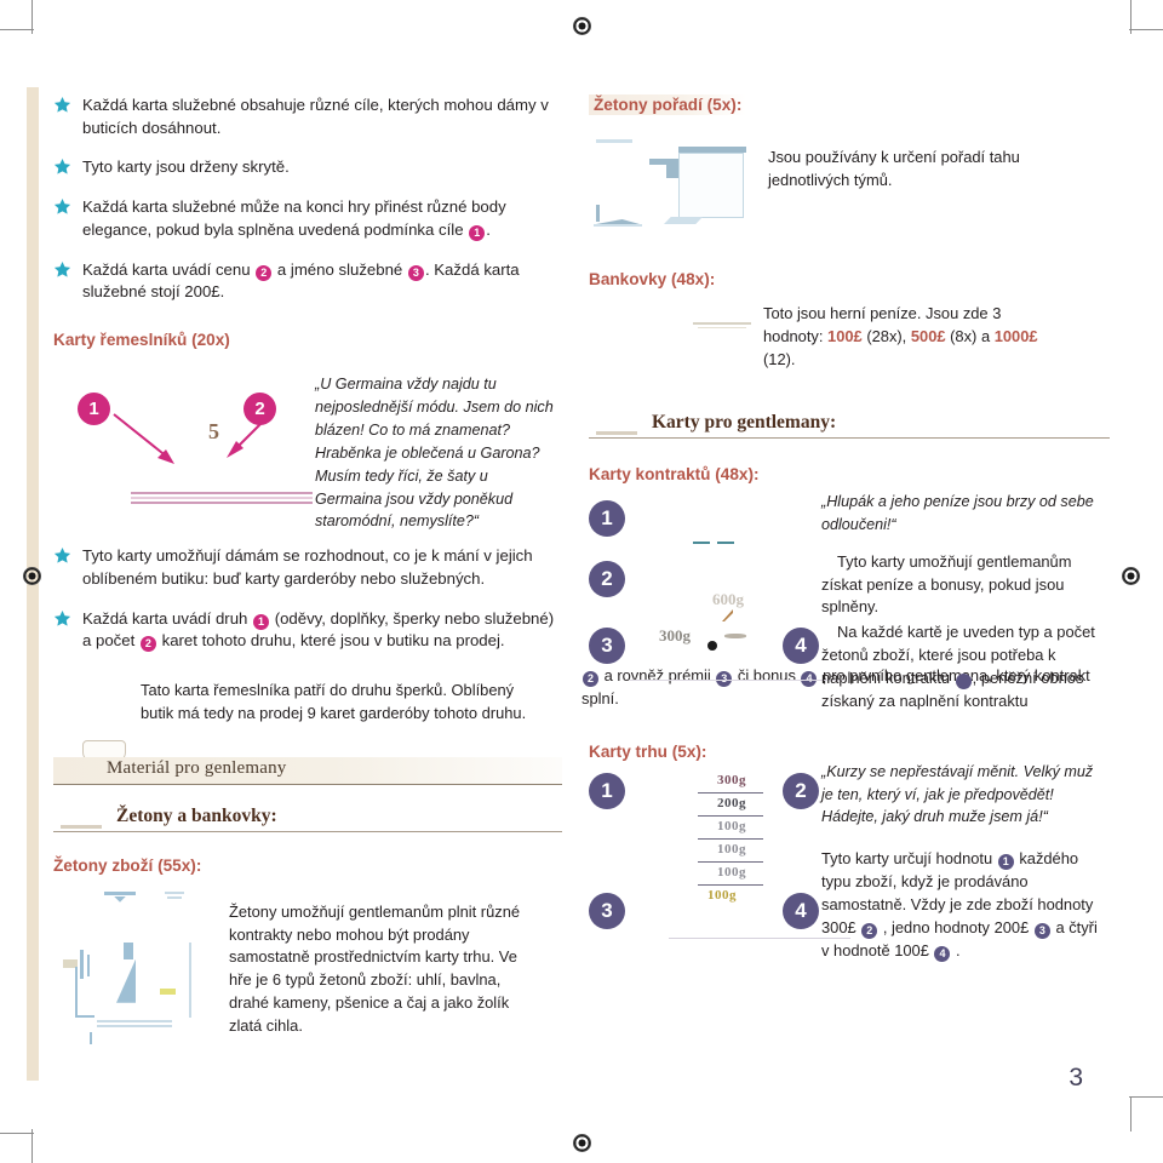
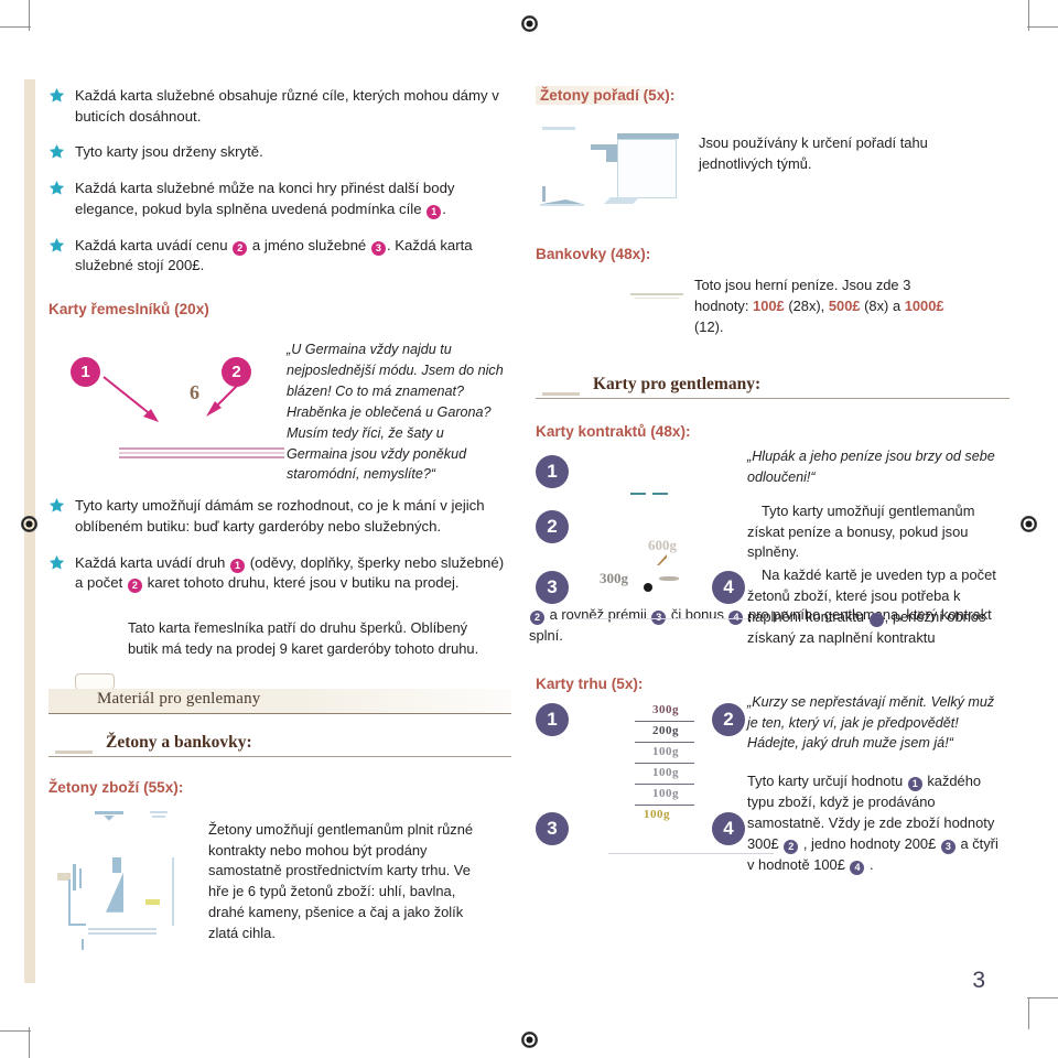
  3
  Každá karta služebné obsahuje různé cíle, kterých mohou dámy v buticích dosáhnout.
  Tyto karty jsou drženy skrytě.
- Každá karta služebné může na konci hry přinést různé body elegance, pokud byla splněna uvedená podmínka cíle 1 .
+ Každá karta služebné může na konci hry přinést další body elegance, pokud byla splněna uvedená podmínka cíle 1 .
  Každá karta uvádí cenu 2 a jméno služebné 3 . Každá karta služebné stojí 200£.
  Karty řemeslníků (20x)
- 5
+ 6
  1
  2
  „U Germaina vždy najdu tu nejposlednější módu. Jsem do nich blázen! Co to má znamenat? Hraběnka je oblečená u Garona? Musím tedy říci, že šaty u Germaina jsou vždy poněkud staromódní, nemyslíte?“
  Tyto karty umožňují dámám se rozhodnout, co je k mání v jejich oblíbeném butiku: buď karty garderóby nebo služebných.
  Každá karta uvádí druh 1 (oděvy, doplňky, šperky nebo služebné) a počet 2 karet tohoto druhu, které jsou v butiku na prodej.
  Tato karta řemeslníka patří do druhu šperků. Oblíbený butik má tedy na prodej 9 karet garderóby tohoto druhu.
  Materiál pro genlemany
  Žetony a bankovky:
  Žetony zboží (55x):
  Žetony umožňují gentlemanům plnit různé kontrakty nebo mohou být prodány samostatně prostřednictvím karty trhu. Ve hře je 6 typů žetonů zboží: uhlí, bavlna, drahé kameny, pšenice a čaj a jako žolík zlatá cihla.
  Žetony pořadí (5x):
  Jsou používány k určení pořadí tahu jednotlivých týmů.
  Bankovky (48x):
  Toto jsou herní peníze. Jsou zde 3 hodnoty: 100£ (28x), 500£ (8x) a 1000£ (12).
  Karty pro gentlemany:
  Karty kontraktů (48x):
  1
  2
  3
  4
  600g
  300g
  „Hlupák a jeho peníze jsou brzy od sebe odloučeni!“
  Tyto karty umožňují gentlemanům získat peníze a bonusy, pokud jsou splněny.
  Na každé kartě je uveden typ a počet žetonů zboží, které jsou potřeba k naplnění kontraktu 1, peněžní obnos získaný za naplnění kontraktu
  2 a rovněž prémii 3 či bonus 4 pro prvního gentlema, který kontrakt splní.
  Karty trhu (5x):
  1
  2
  3
  4
  300g
  200g
  100g
  100g
  100g
  100g
  „Kurzy se nepřestávají měnit. Velký muž je ten, který ví, jak je předpovědět! Hádejte, jaký druh muže jsem já!“
  Tyto karty určují hodnotu 1 každého typu zboží, když je prodáváno samostatně. Vždy je zde zboží hodnoty 300£ 2 , jedno hodnoty 200£ 3 a čtyři v hodnotě 100£ 4 .
